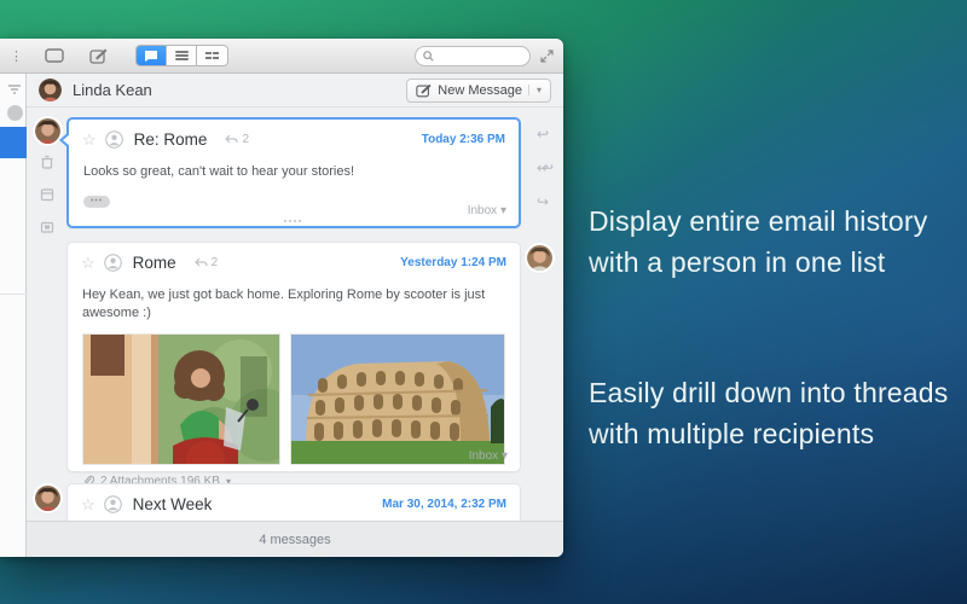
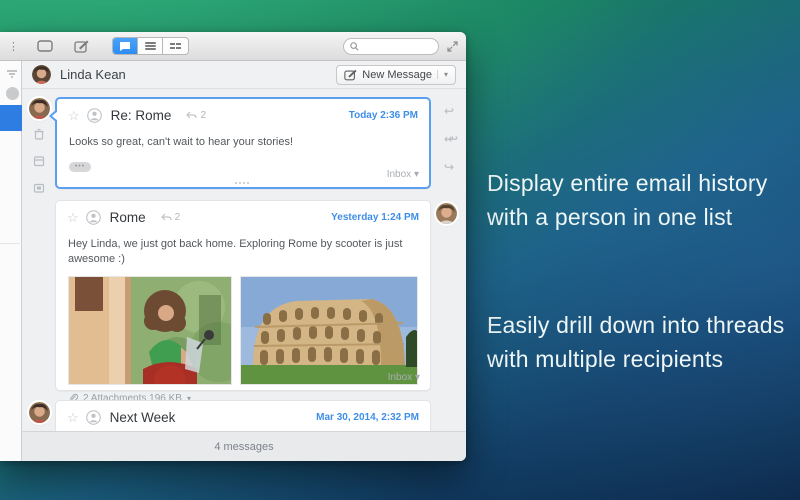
  Display entire email history with a person in one list
  Easily drill down into threads with multiple recipients
  ⋮
  Linda Kean
  New Message
  ▾
  ↩
  ↩↩
  ↪
  ☆
  Re: Rome
  2
  Today 2:36 PM
  Looks so great, can't wait to hear your stories!
  Inbox ▾
  ☆
  Rome
  2
  Yesterday 1:24 PM
- Hey Kean, we just got back home. Exploring Rome by scooter is just awesome :)
+ Hey Linda, we just got back home. Exploring Rome by scooter is just awesome :)
  2 Attachments 196 KB
  ▾
  Inbox ▾
  ☆
  Next Week
  Mar 30, 2014, 2:32 PM
  4 messages
